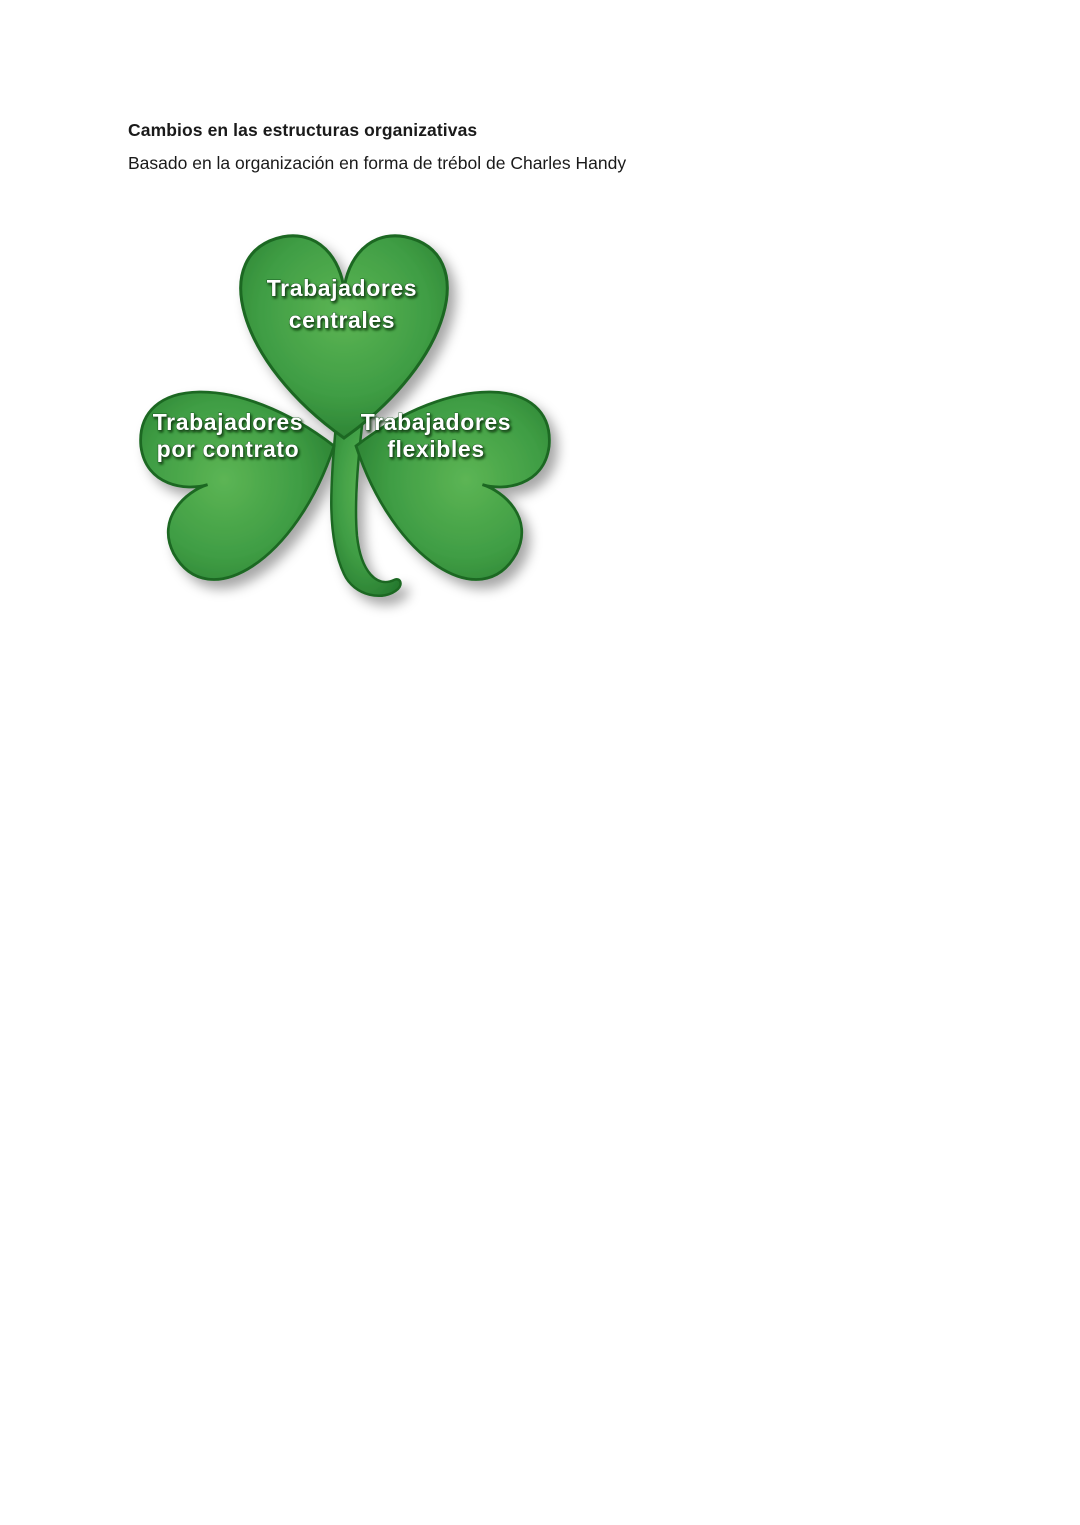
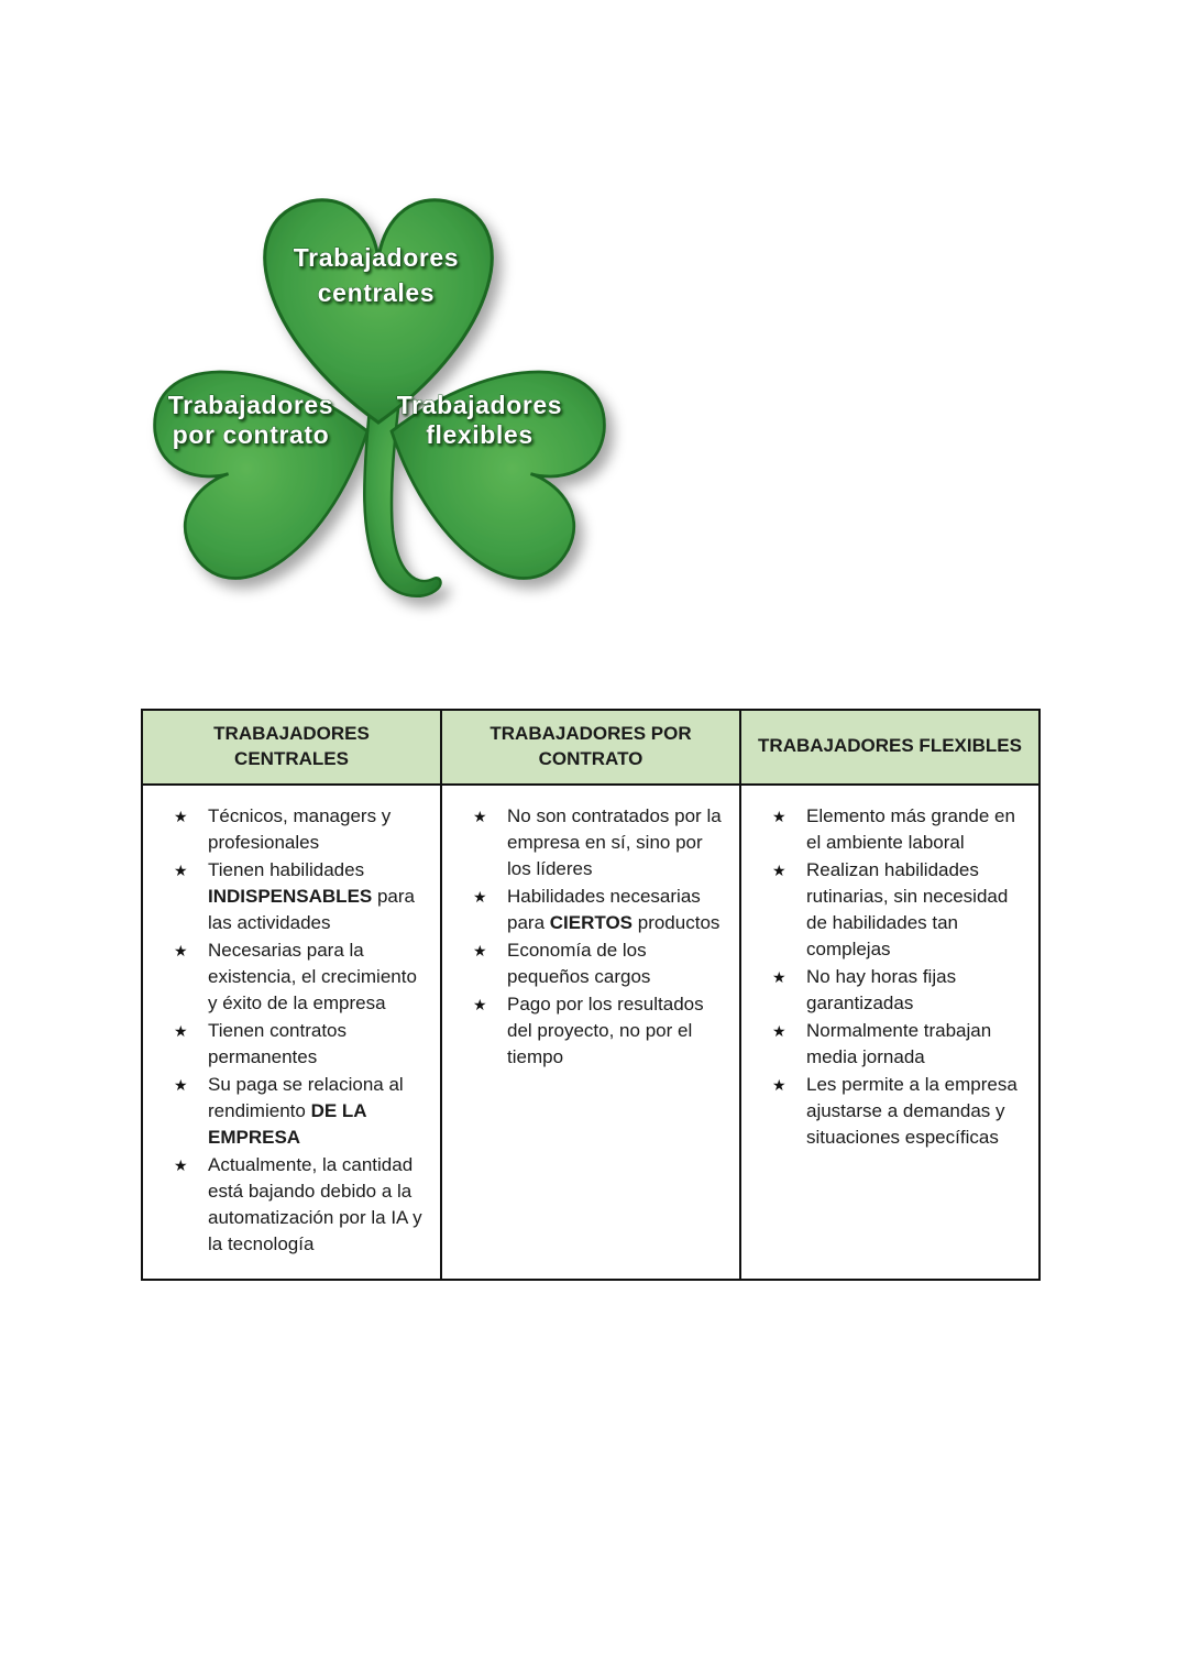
- Cambios en las estructuras organizativas
- Basado en la organización en forma de trébol de Charles Handy
  Trabajadores
  centrales
  Trabajadores
  por contrato
  Trabajadores
  flexibles
+ TRABAJADORES CENTRALES	TRABAJADORES POR CONTRATO	TRABAJADORES FLEXIBLES
+ ★ Técnicos, managers y profesionales★ Tienen habilidades INDISPENSABLES para las actividades★ Necesarias para la existencia, el crecimiento y éxito de la empresa★ Tienen contratos permanentes★ Su paga se relaciona al rendimiento DE LA EMPRESA★ Actualmente, la cantidad está bajando debido a la automatización por la IA y la tecnología	★ No son contratados por la empresa en sí, sino por los líderes★ Habilidades necesarias para CIERTOS productos★ Economía de los pequeños cargos★ Pago por los resultados del proyecto, no por el tiempo	★ Elemento más grande en el ambiente laboral★ Realizan habilidades rutinarias, sin necesidad de habilidades tan complejas★ No hay horas fijas garantizadas★ Normalmente trabajan media jornada★ Les permite a la empresa ajustarse a demandas y situaciones específicas
